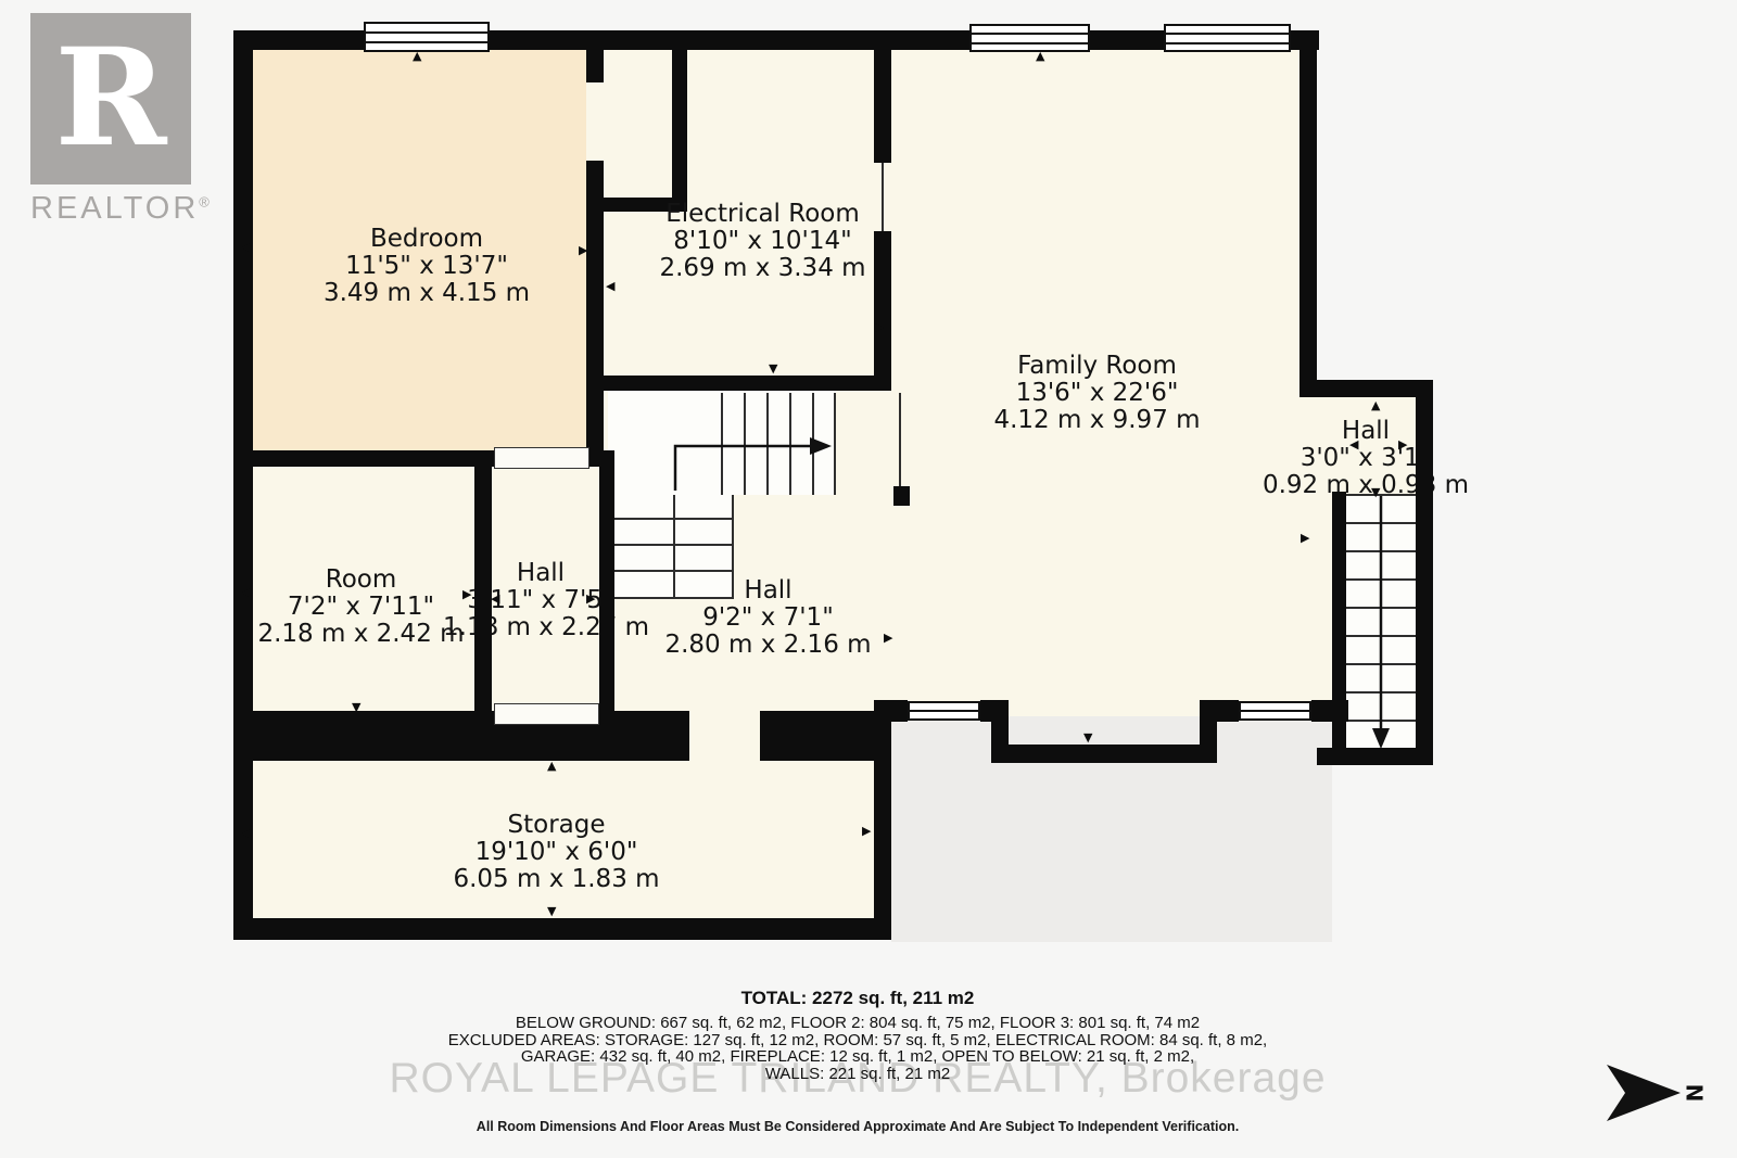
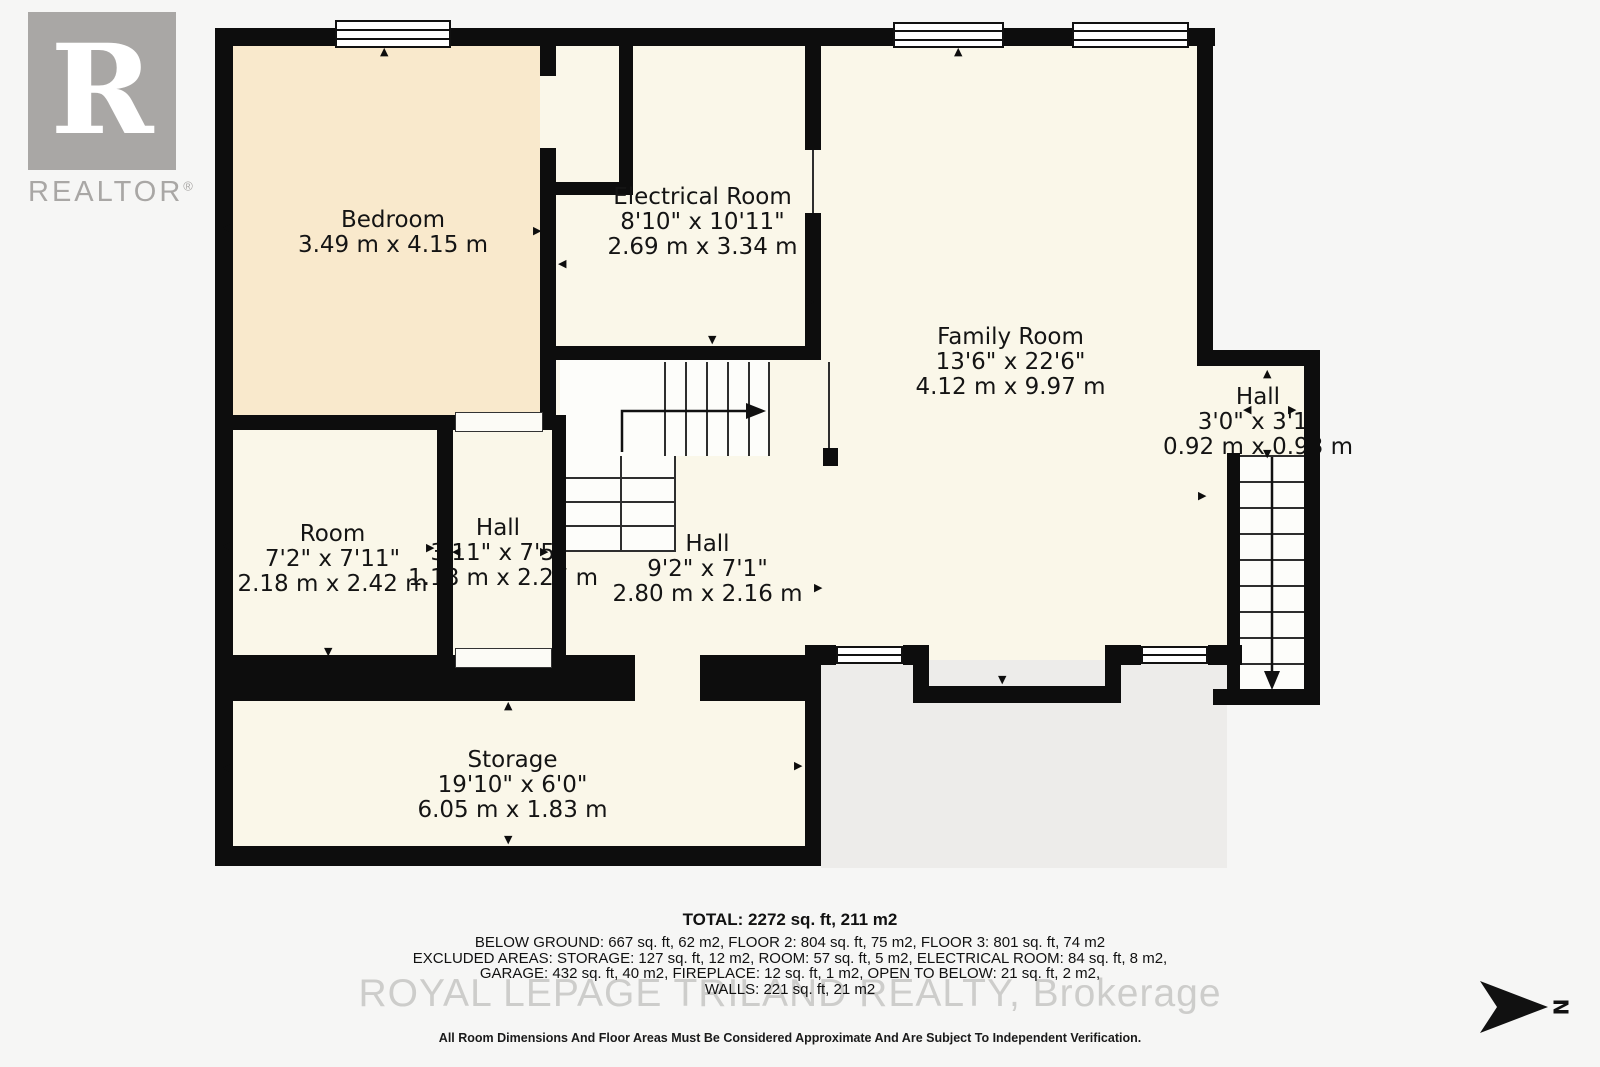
  R
  REALTOR®
  ▲
  ▶
  ◀
  ▼
  ▲
  ▼
  ▶
  ▶
  ▶
  ▼
  ◀
  ▶
  ▶
  ▲
  ▼
  ▲
  ◀
  ▶
  ▼
  Bedroom
- 11'5" x 13'7"
  3.49 m x 4.15 m
  Electrical Room
- 8'10" x 10'14"
+ 8'10" x 10'11"
  2.69 m x 3.34 m
  Family Room
  13'6" x 22'6"
  4.12 m x 9.97 m
  Hall
  3'0" x 3'1
  0.92 m x 0.9 m
  Room
  7'2" x 7'11"
  2.18 m x 2.42 m
  Hall
  11" x 7'5
  1. m x 2.2 m
  Hall
  9'2" x 7'1"
  2.80 m x 2.16 m
  Storage
  19'10" x 6'0"
  6.05 m x 1.83 m
  ROYAL LEPAGE TRILAND REALTY, Brokerage
  TOTAL: 2272 sq. ft, 211 m2
  BELOW GROUND: 667 sq. ft, 62 m2, FLOOR 2: 804 sq. ft, 75 m2, FLOOR 3: 801 sq. ft, 74 m2
  EXCLUDED AREAS: STORAGE: 127 sq. ft, 12 m2, ROOM: 57 sq. ft, 5 m2, ELECTRICAL ROOM: 84 sq. ft, 8 m2,
  GARAGE: 432 sq. ft, 40 m2, FIREPLACE: 12 sq. ft, 1 m2, OPEN TO BELOW: 21 sq. ft, 2 m2,
  WALLS: 221 sq. ft, 21 m2
  All Room Dimensions And Floor Areas Must Be Considered Approximate And Are Subject To Independent Verification.
